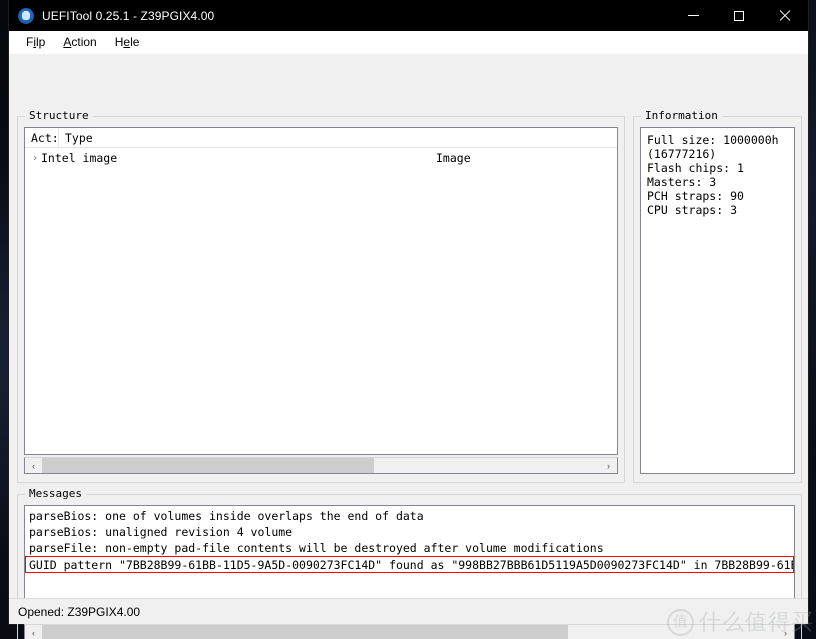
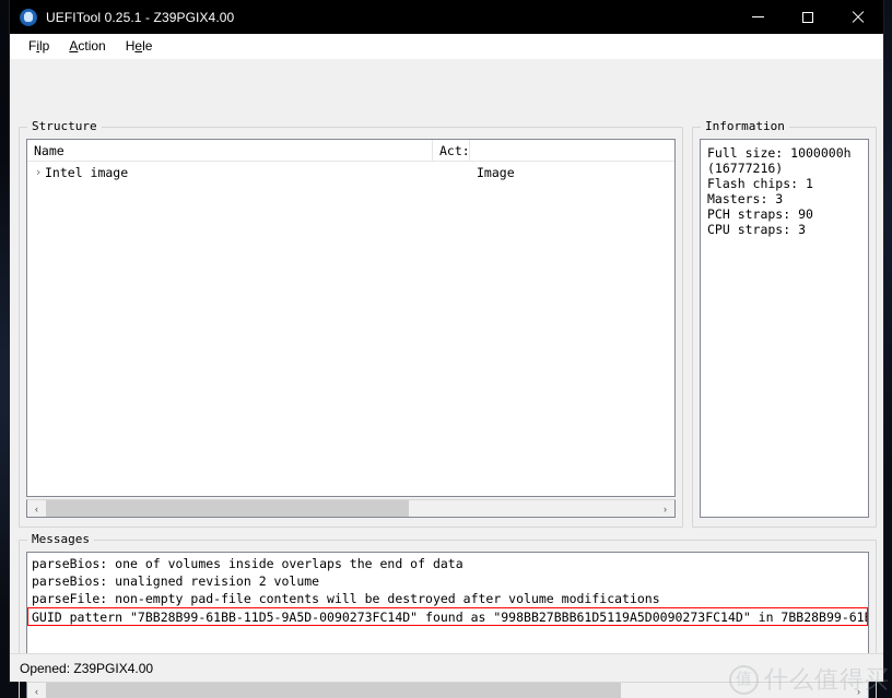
  UEFITool 0.25.1 - Z39PGIX4.00
  Filp
  Action
  Hele
  Structure
+ Name
  Act:
- Type
  ›
  Intel image
  Image
  ‹
  ›
  Information
  Full size: 1000000h
  (16777216)
  Flash chips: 1
  Masters: 3
  PCH straps: 90
  CPU straps: 3
  Messages
  parseBios: one of volumes inside overlaps the end of data
- parseBios: unaligned revision 4 volume
+ parseBios: unaligned revision 2 volume
  parseFile: non-empty pad-file contents will be destroyed after volume modifications
  GUID pattern "7BB28B99-61BB-11D5-9A5D-0090273FC14D" found as "998BB27BBB61D5119A5D0090273FC14D" in 7BB28B99-61
  ‹
  ›
  Opened: Z39PGIX4.00
  值
  什么值得买
